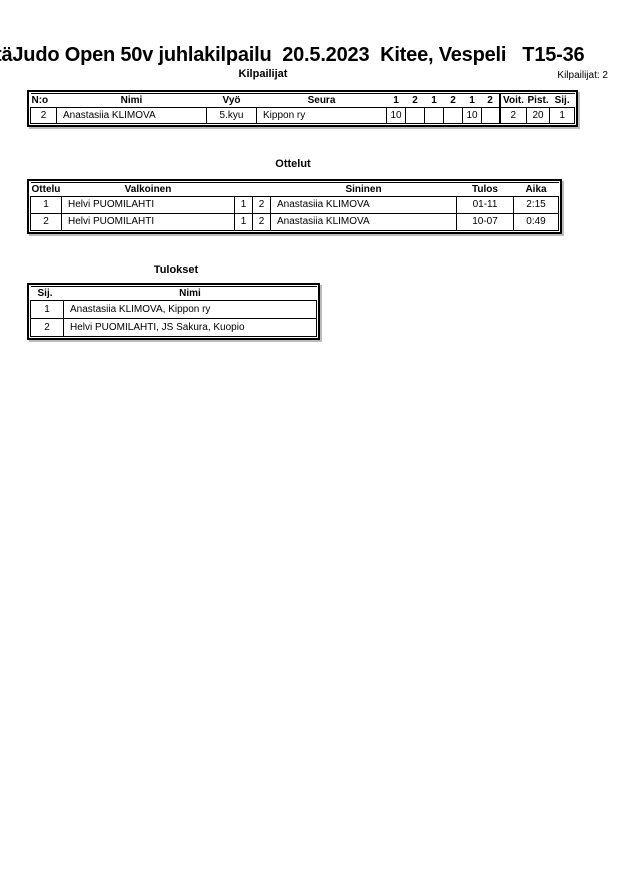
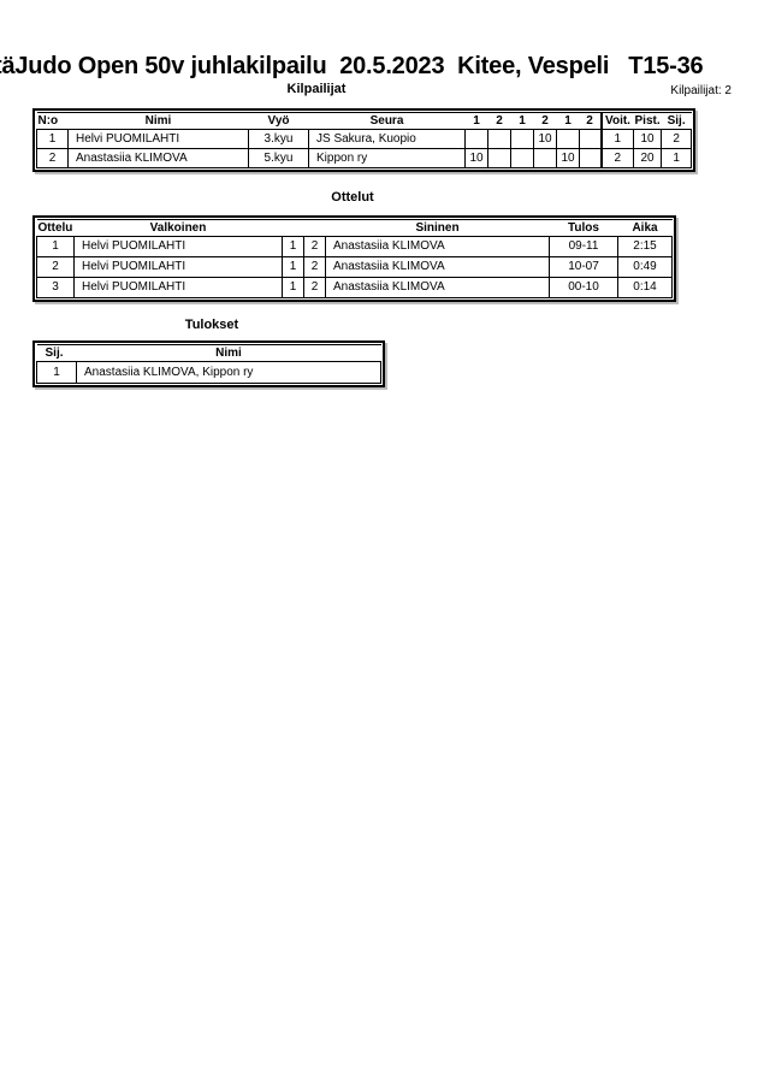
  äJudo Open 50v juhlakilpailu 20.5.2023 Kitee, Vespeli T15-36
  Kilpailijat
  Kilpailijat: 2
  N:o	Nimi	Vyö	Seura	1	2	1	2	1	2	Voit.	Pist.	Sij.
+ 1	Helvi PUOMILAHTI	3.kyu	JS Sakura, Kuopio				10			1	10	2
  2	Anastasiia KLIMOVA	5.kyu	Kippon ry	10				10		2	20	1
  Ottelut
  Ottelu	Valkoinen			Sininen	Tulos	Aika
- 1	Helvi PUOMILAHTI	1	2	Anastasiia KLIMOVA	01-11	2:15
+ 1	Helvi PUOMILAHTI	1	2	Anastasiia KLIMOVA	09-11	2:15
  2	Helvi PUOMILAHTI	1	2	Anastasiia KLIMOVA	10-07	0:49
+ 3	Helvi PUOMILAHTI	1	2	Anastasiia KLIMOVA	00-10	0:14
  Tulokset
  Sij.	Nimi
  1	Anastasiia KLIMOVA, Kippon ry
- 2	Helvi PUOMILAHTI, JS Sakura, Kuopio
